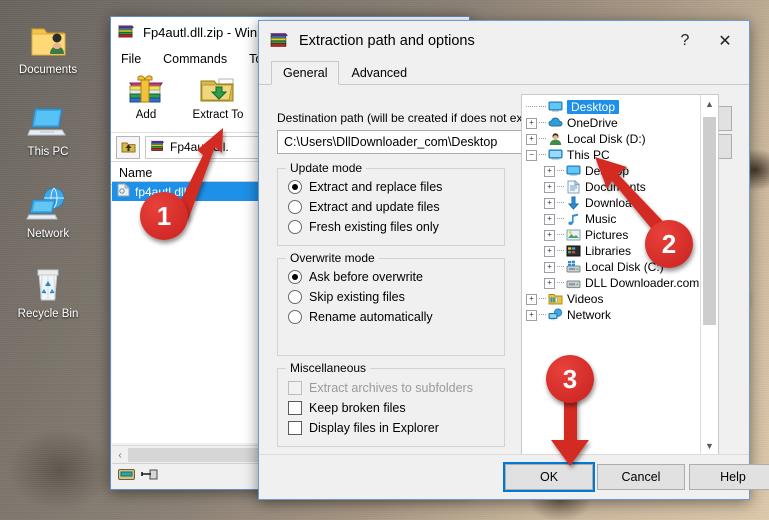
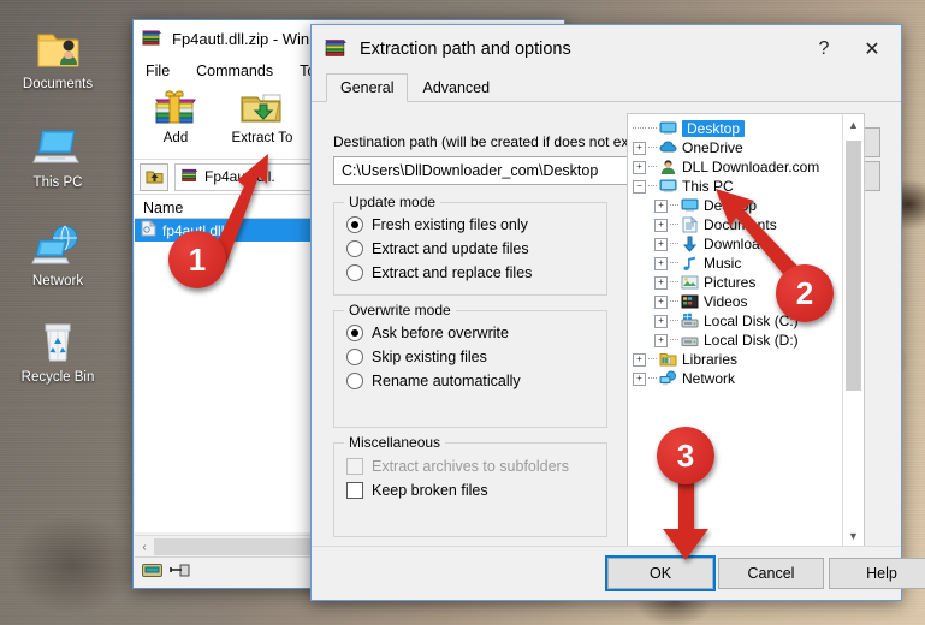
  Documents
  This PC
  Network
  Recycle Bin
  Fp4autl.dll.zip - Win
  File
  Commands
  Add
  Extract To
  Name
  fp4al.dll
  ‹
  Extraction path and options
  ?
  ✕
  General
  Advanced
  Destination path (will be created if does not ex
  C:\Users\DllDownloader_com\Desktop
  Update mode
- Extract and replace files
+ Fresh existing files only
  Extract and update files
- Fresh existing files only
+ Extract and replace files
  Overwrite mode
  Ask before overwrite
  Skip existing files
  Rename automatically
  Miscellaneous
  Extract archives to subfolders
  Keep broken files
- Display files in Explorer
  Desktop
  +
  OneDrive
  +
- Local Disk (D:)
+ DLL Downloader.com
  −
  This PC
  +
  +
  Docunts
  +
  Downloa
  +
  Music
  +
  Pictures
  +
- Libraries
+ Videos
  +
  Local Disk (C:
  +
- DLL Downloader.com
+ Local Disk (D:)
  +
- Videos
+ Libraries
  +
  Network
  ▲
  ▼
  OK
  Cancel
  Help
  1
  2
  3
